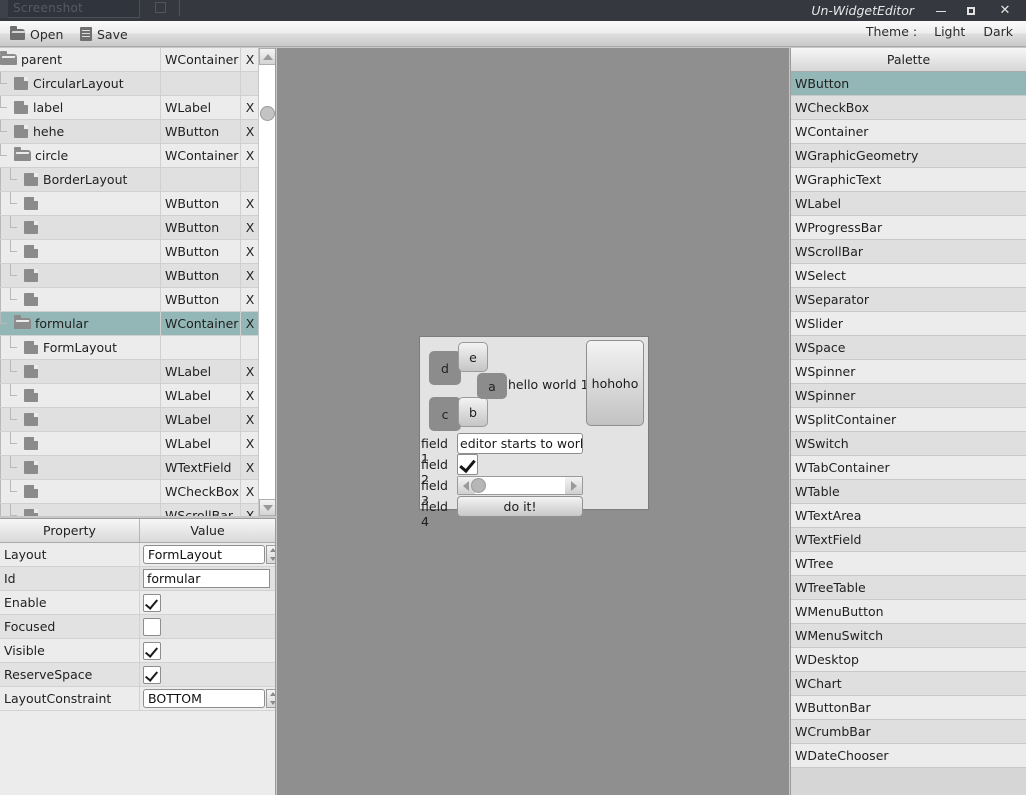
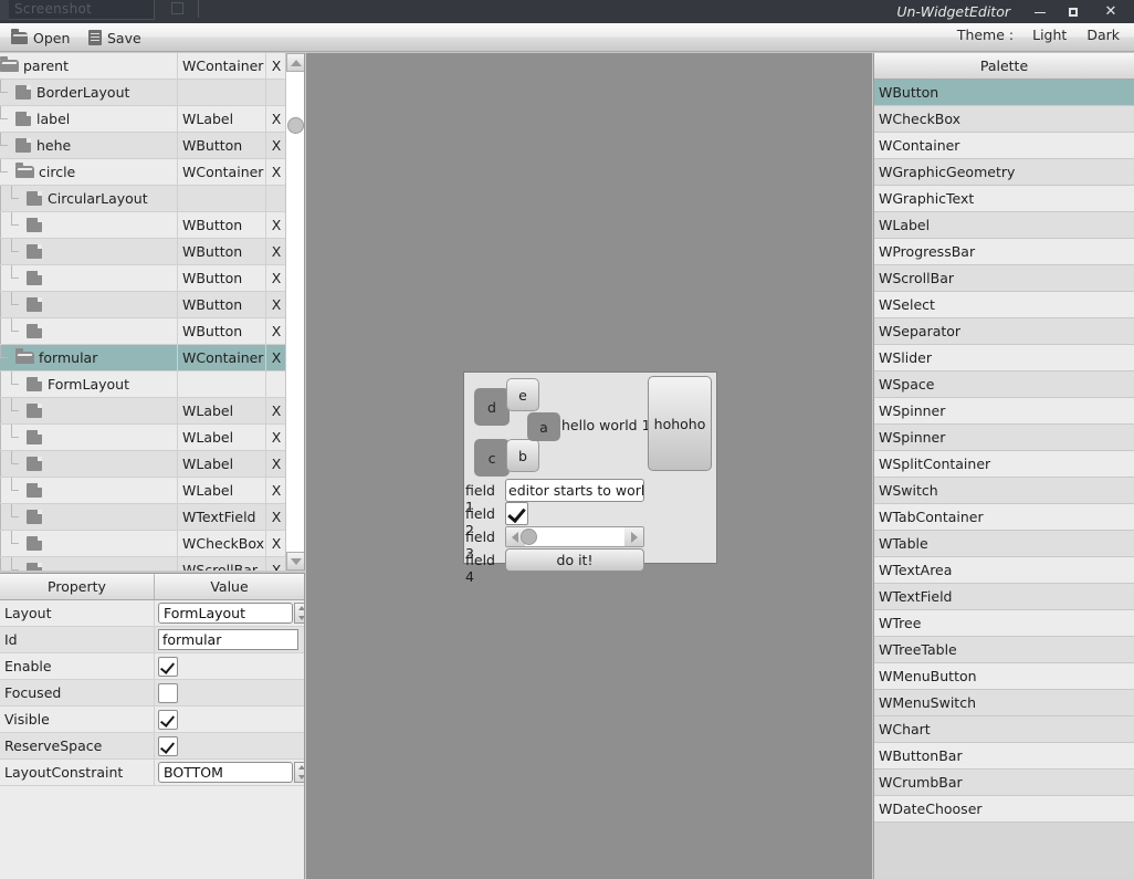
  Un-WidgetEditor
  ✕
  Screenshot
  Open
  Save
  Theme :
  Light
  Dark
  parent
  WContainer
  X
- CircularLayout
+ BorderLayout
  label
  WLabel
  X
  hehe
  WButton
  X
  circle
  WContainer
  X
- BorderLayout
+ CircularLayout
  WButton
  X
  WButton
  X
  WButton
  X
  WButton
  X
  WButton
  X
  formular
  WContainer
  X
  FormLayout
  WLabel
  X
  WLabel
  X
  WLabel
  X
  WLabel
  X
  WTextField
  X
  WCheckBox
  X
  WScrollBar
  X
  Property
  Value
  Layout
  FormLayout
  Id
  formular
  Enable
  Focused
  Visible
  ReserveSpace
  LayoutConstraint
  BOTTOM
  d
  c
  e
  b
  a
  hello world 1
  hohoho
  field 1
  editor starts to wor
  field 2
  field 3
  field 4
  do it!
  Palette
  WButton
  WCheckBox
  WContainer
  WGraphicGeometry
  WGraphicText
  WLabel
  WProgressBar
  WScrollBar
  WSelect
  WSeparator
  WSlider
  WSpace
  WSpinner
  WSpinner
  WSplitContainer
  WSwitch
  WTabContainer
  WTable
  WTextArea
  WTextField
  WTree
  WTreeTable
  WMenuButton
  WMenuSwitch
- WDesktop
  WChart
  WButtonBar
  WCrumbBar
  WDateChooser
